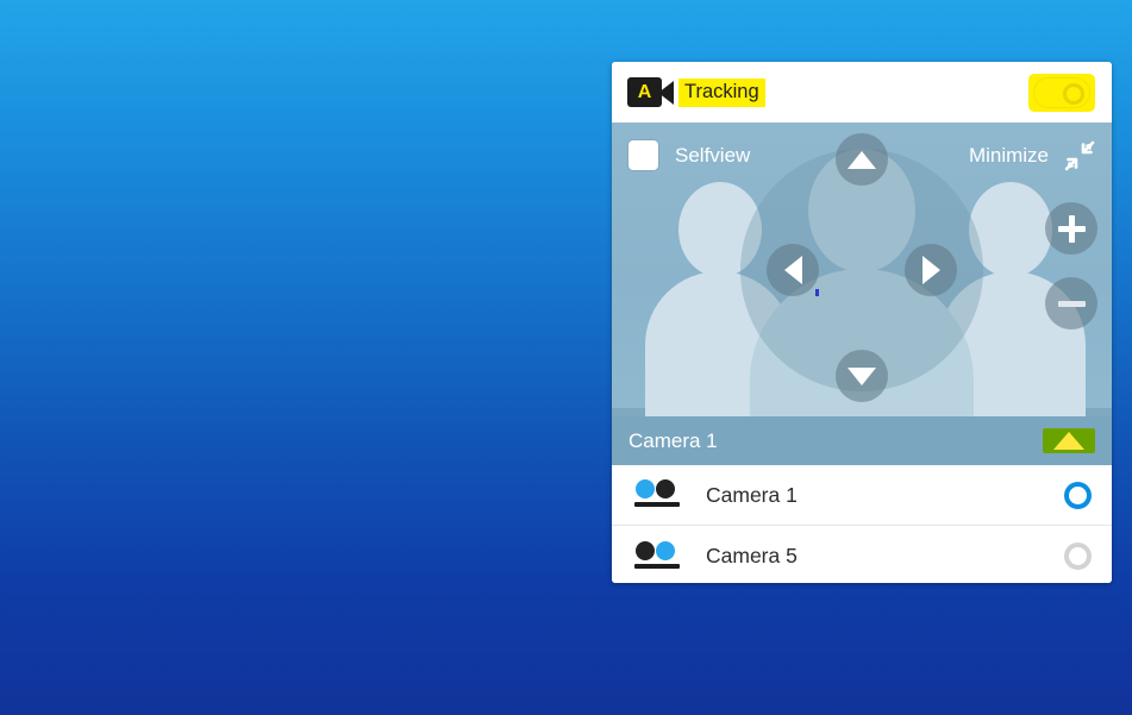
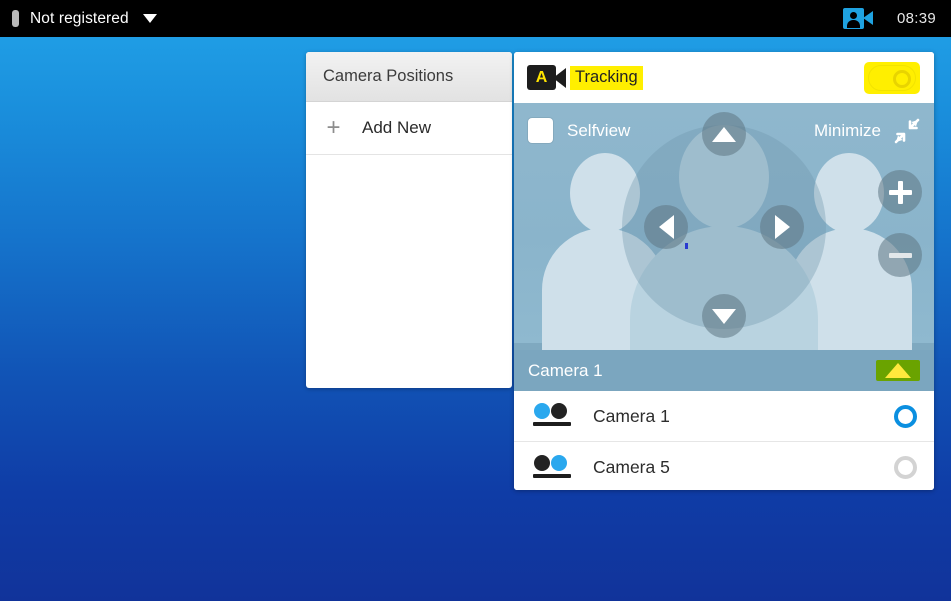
+ Not registered
+ 08:39
+ Camera Positions
+ +
+ Add New
  A
  Tracking
  Selfview
  Minimize
  Camera 1
  Camera 1
  Camera 5
